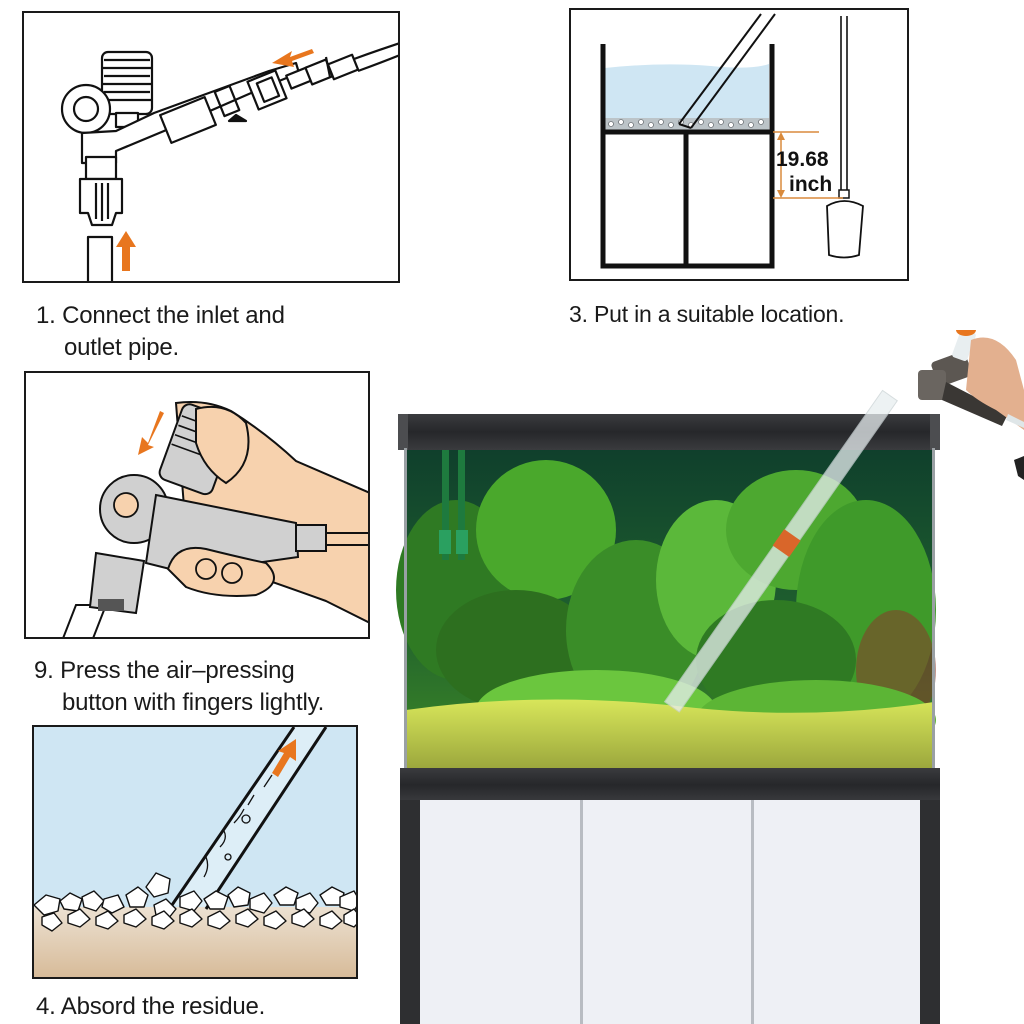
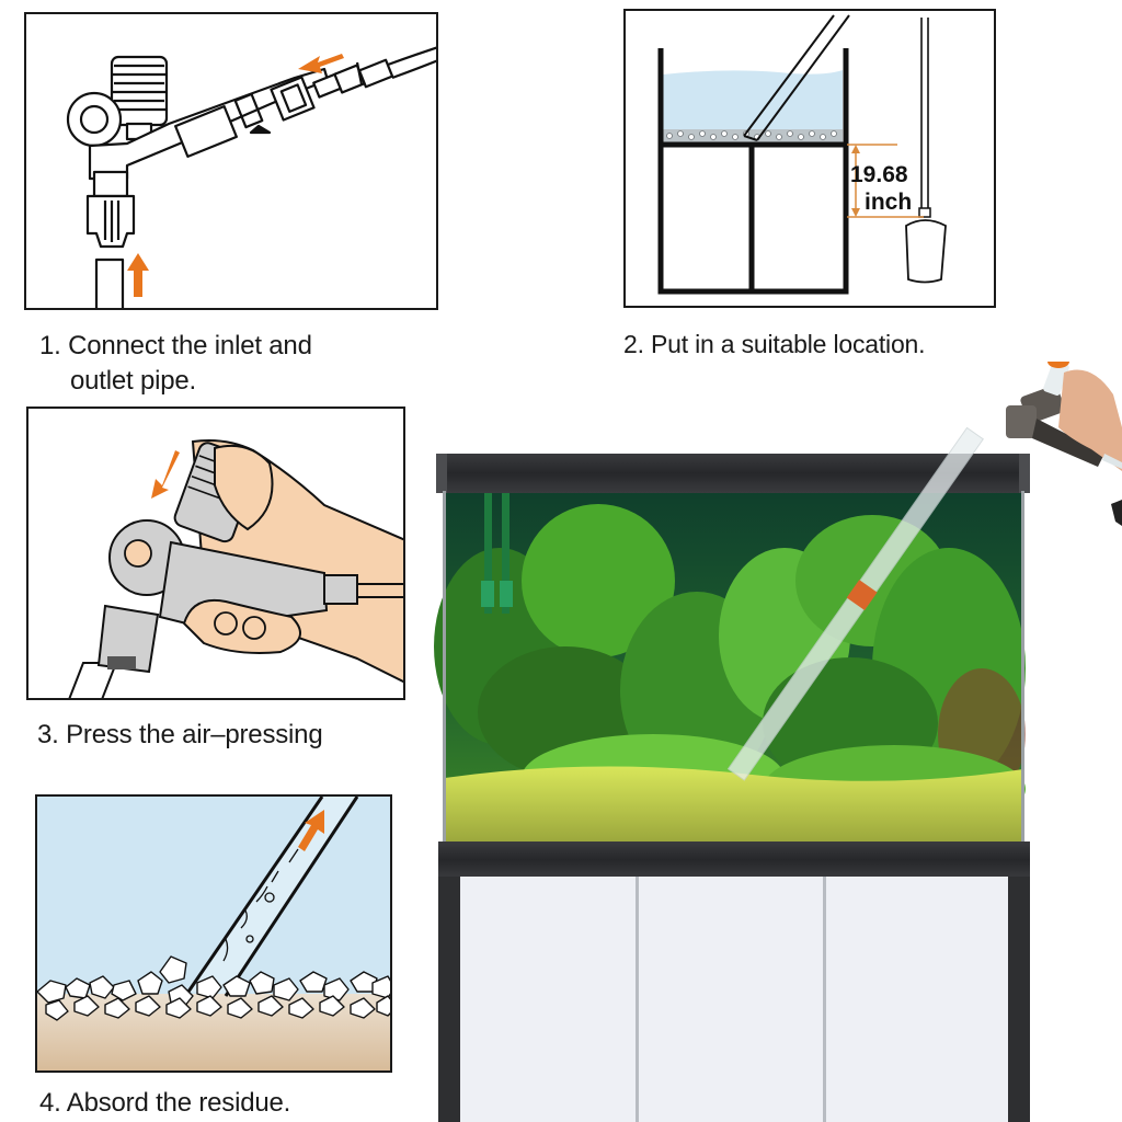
  1. Connect the inlet and
  outlet pipe.
  19.68
  inch
- 3. Put in a suitable location.
+ 2. Put in a suitable location.
- 9. Press the air–pressing
+ 3. Press the air–pressing
- button with fingers lightly.
  4. Absord the residue.
